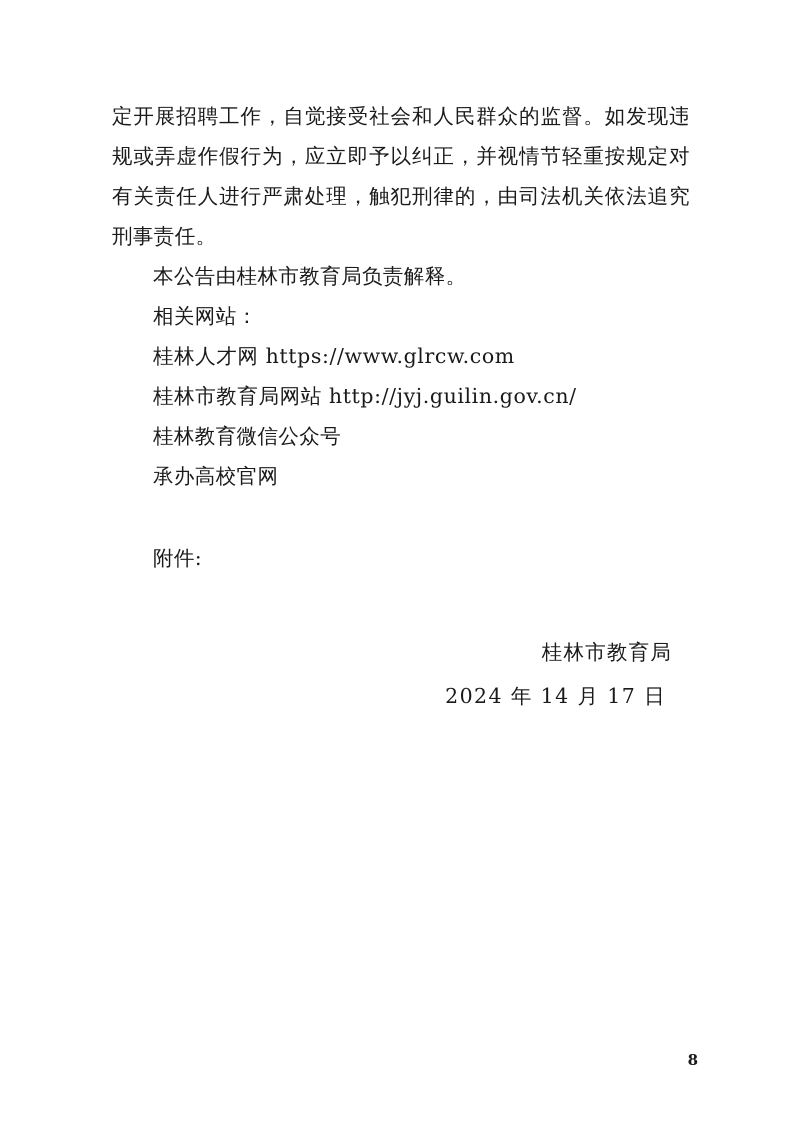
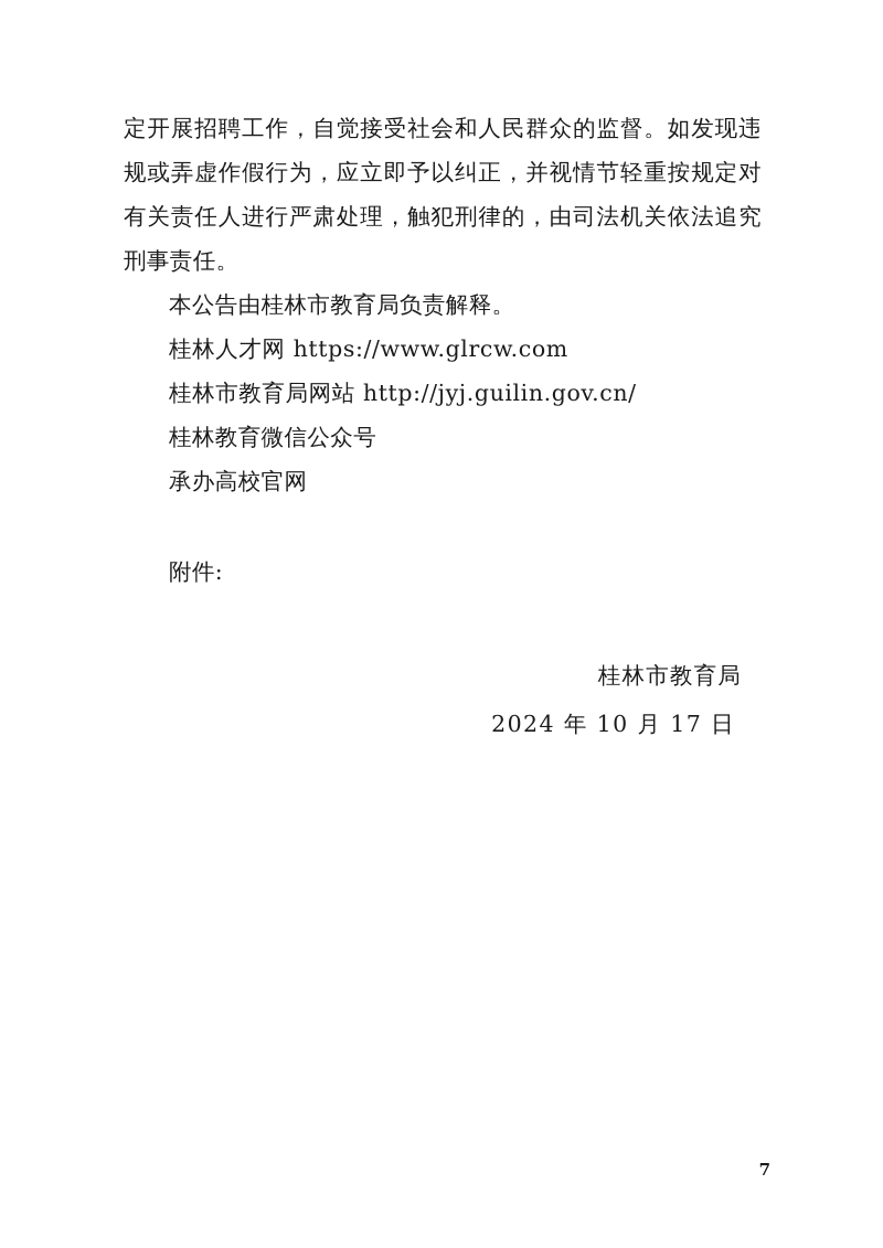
  定开展招聘工作，自觉接受社会和人民群众的监督。如发现违规或弄虚作假行为，应立即予以纠正，并视情节轻重按规定对有关责任人进行严肃处理，触犯刑律的，由司法机关依法追究刑事责任。
  本公告由桂林市教育局负责解释。
- 相关网站：
  桂林人才网 https://www.glrcw.com
  桂林市教育局网站 http://jyj.guilin.gov.cn/
  桂林教育微信公众号
  承办高校官网
  附件:
  桂林市教育局
- 2024 年 14 月 17 日
+ 2024 年 10 月 17 日
- 8
+ 7
